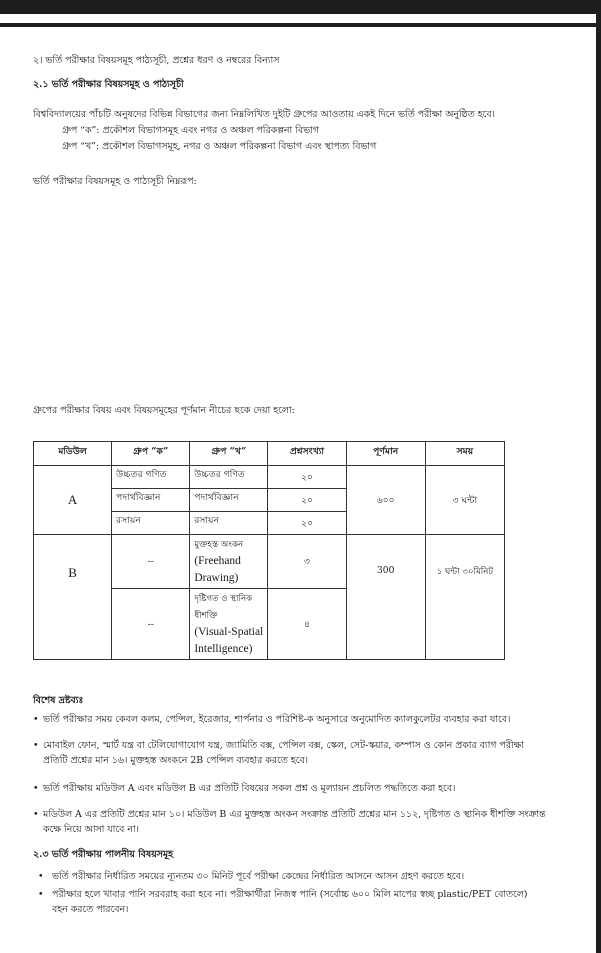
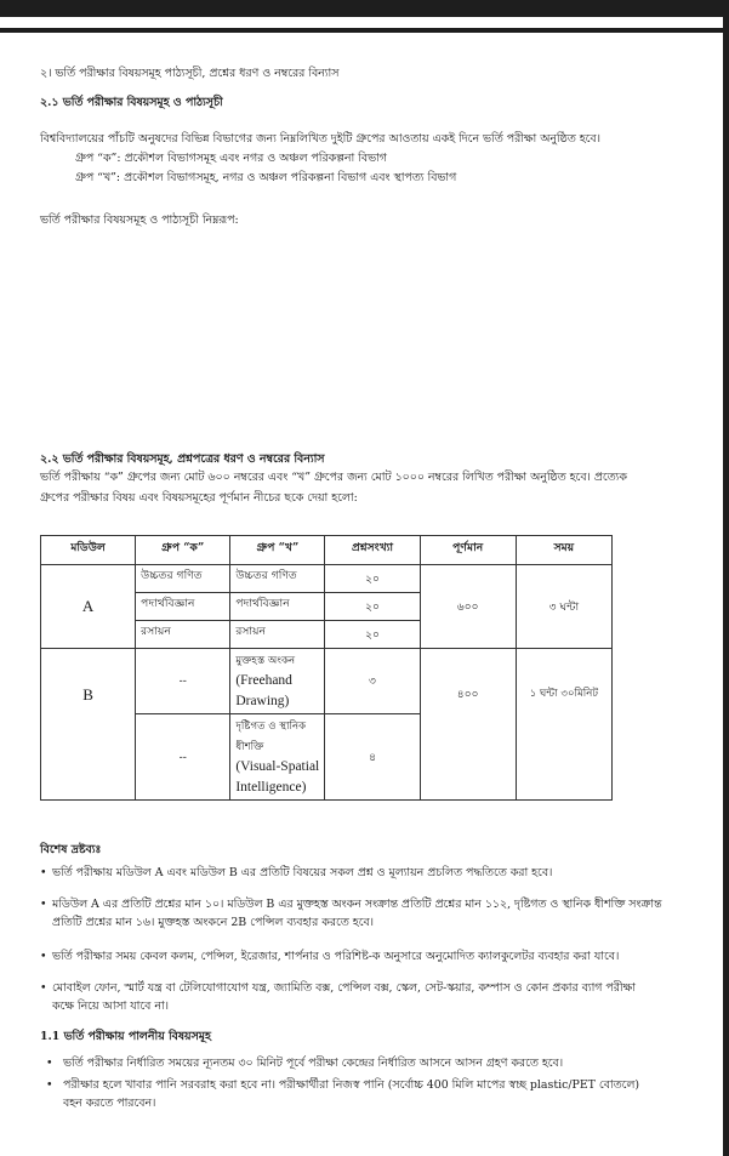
  ২। ভর্তি পরীক্ষার বিষয়সমূহ পাঠ্যসূচী, প্রশ্নের ধরণ ও নম্বরের বিন্যাস
  ২.১ ভর্তি পরীক্ষার বিষয়সমূহ ও পাঠ্যসূচী
  বিশ্ববিদ্যালয়ের পাঁচটি অনুষদের বিভিন্ন বিভাগের জন্য নিম্নলিখিত দুইটি গ্রুপের আওতায় একই দিনে ভর্তি পরীক্ষা অনুষ্ঠিত হবে।
  গ্রুপ “ক”: প্রকৌশল বিভাগসমূহ এবং নগর ও অঞ্চল পরিকল্পনা বিভাগ
  গ্রুপ “খ”: প্রকৌশল বিভাগসমূহ, নগর ও অঞ্চল পরিকল্পনা বিভাগ এবং স্থাপত্য বিভাগ
  ভর্তি পরীক্ষার বিষয়সমূহ ও পাঠ্যসূচী নিম্নরূপ:
+ ২.২ ভর্তি পরীক্ষার বিষয়সমূহ, প্রশ্নপত্রের ধরণ ও নম্বরের বিন্যাস
+ ভর্তি পরীক্ষায় “ক” গ্রুপের জন্য মোট ৬০০ নম্বরের এবং “খ” গ্রুপের জন্য মোট ১০০০ নম্বরের লিখিত পরীক্ষা অনুষ্ঠিত হবে। প্রত্যেক
  গ্রুপের পরীক্ষার বিষয় এবং বিষয়সমূহের পূর্ণমান নীচের ছকে দেয়া হলো:
  মডিউল	গ্রুপ “ক”	গ্রুপ “খ”	প্রশ্নসংখ্যা	পূর্ণমান	সময়
  A	উচ্চতর গণিত	উচ্চতর গণিত	২০	৬০০	৩ ঘন্টা
  পদার্থবিজ্ঞান	পদার্থবিজ্ঞান	২০
  রসায়ন	রসায়ন	২০
- B	--	মুক্তহস্ত অংকন (Freehand Drawing)	৩	300	১ ঘন্টা ৩০মিনিট
+ B	--	মুক্তহস্ত অংকন (Freehand Drawing)	৩	৪০০	১ ঘন্টা ৩০মিনিট
  --	দৃষ্টিগত ও স্থানিক ধীশক্তি (Visual-Spatial Intelligence)	৪
  বিশেষ দ্রষ্টব্যঃ
- • ভর্তি পরীক্ষার সময় কেবল কলম, পেন্সিল, ইরেজার, শার্পনার ও পরিশিষ্ট-ক অনুসারে অনুমোদিত ক্যালকুলেটর ব্যবহার করা যাবে।
+ • ভর্তি পরীক্ষায় মডিউল A এবং মডিউল B এর প্রতিটি বিষয়ের সকল প্রশ্ন ও মূল্যায়ন প্রচলিত পদ্ধতিতে করা হবে।
- • মোবাইল ফোন, স্মার্ট যন্ত্র বা টেলিযোগাযোগ যন্ত্র, জ্যামিতি বক্স, পেন্সিল বক্স, স্কেল, সেট-স্কয়ার, কম্পাস ও কোন প্রকার ব্যাগ পরীক্ষা
+ • মডিউল A এর প্রতিটি প্রশ্নের মান ১০। মডিউল B এর মুক্তহস্ত অংকন সংক্রান্ত প্রতিটি প্রশ্নের মান ১১২, দৃষ্টিগত ও স্থানিক ধীশক্তি সংক্রান্ত
  প্রতিটি প্রশ্নের মান ১৬। মুক্তহস্ত অংকনে 2B পেন্সিল ব্যবহার করতে হবে।
- • ভর্তি পরীক্ষায় মডিউল A এবং মডিউল B এর প্রতিটি বিষয়ের সকল প্রশ্ন ও মূল্যায়ন প্রচলিত পদ্ধতিতে করা হবে।
+ • ভর্তি পরীক্ষার সময় কেবল কলম, পেন্সিল, ইরেজার, শার্পনার ও পরিশিষ্ট-ক অনুসারে অনুমোদিত ক্যালকুলেটর ব্যবহার করা যাবে।
- • মডিউল A এর প্রতিটি প্রশ্নের মান ১০। মডিউল B এর মুক্তহস্ত অংকন সংক্রান্ত প্রতিটি প্রশ্নের মান ১১২, দৃষ্টিগত ও স্থানিক ধীশক্তি সংক্রান্ত
+ • মোবাইল ফোন, স্মার্ট যন্ত্র বা টেলিযোগাযোগ যন্ত্র, জ্যামিতি বক্স, পেন্সিল বক্স, স্কেল, সেট-স্কয়ার, কম্পাস ও কোন প্রকার ব্যাগ পরীক্ষা
  কক্ষে নিয়ে আসা যাবে না।
- ২.৩ ভর্তি পরীক্ষায় পালনীয় বিষয়সমূহ
+ 1.1 ভর্তি পরীক্ষায় পালনীয় বিষয়সমূহ
  • ভর্তি পরীক্ষার নির্ধারিত সময়ের ন্যূনতম ৩০ মিনিট পূর্বে পরীক্ষা কেন্দ্রের নির্ধারিত আসনে আসন গ্রহণ করতে হবে।
- • পরীক্ষার হলে খাবার পানি সরবরাহ করা হবে না। পরীক্ষার্থীরা নিজস্ব পানি (সর্বোচ্চ ৬০০ মিলি মাপের স্বচ্ছ plastic/PET বোতলে)
+ • পরীক্ষার হলে খাবার পানি সরবরাহ করা হবে না। পরীক্ষার্থীরা নিজস্ব পানি (সর্বোচ্চ 400 মিলি মাপের স্বচ্ছ plastic/PET বোতলে)
  বহন করতে পারবেন।
